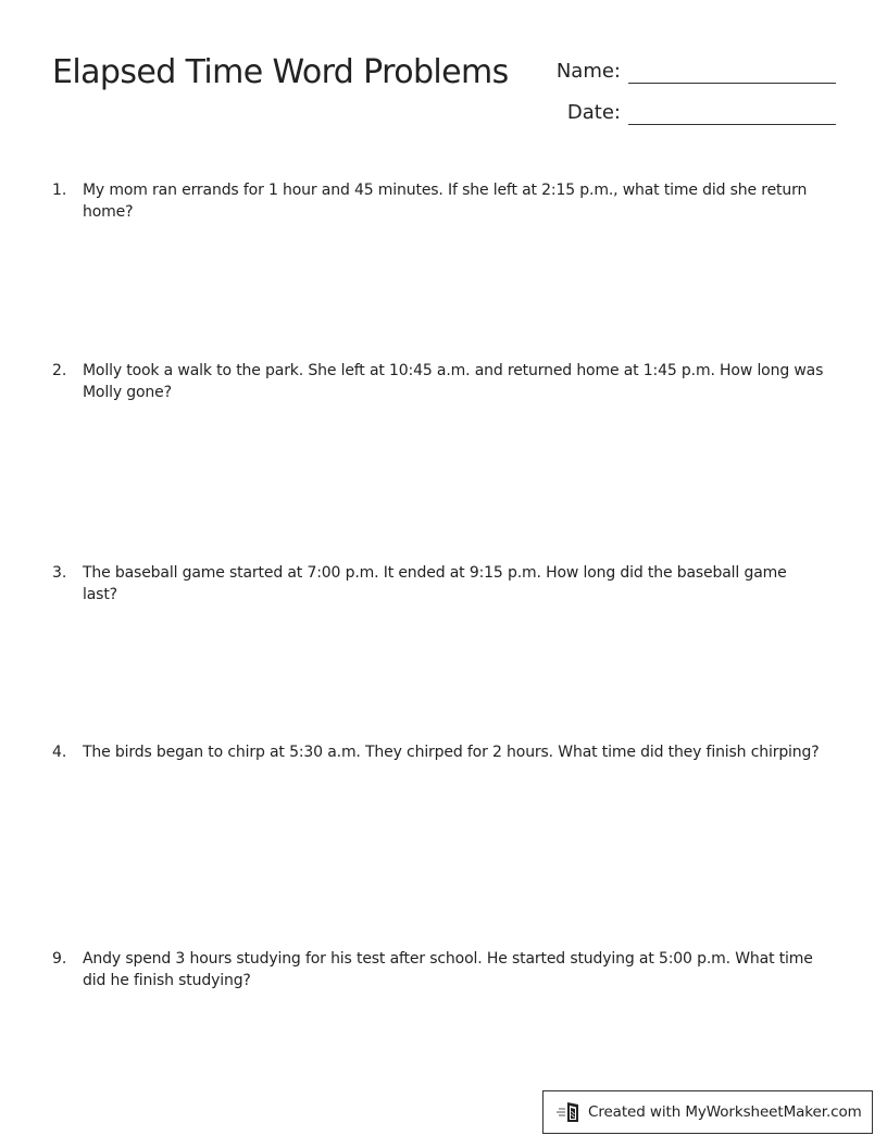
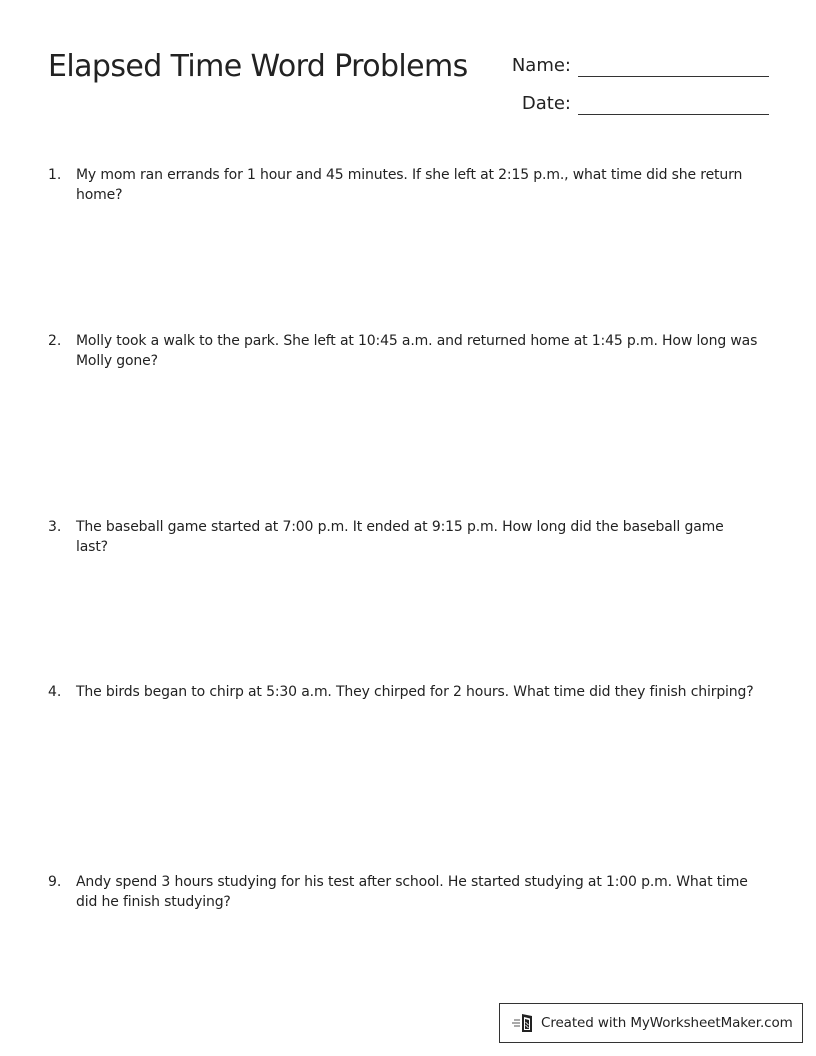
  Elapsed Time Word Problems
  Name:
  Date:
  1.
  My mom ran errands for 1 hour and 45 minutes. If she left at 2:15 p.m., what time did she return home?
  2.
  Molly took a walk to the park. She left at 10:45 a.m. and returned home at 1:45 p.m. How long was Molly gone?
  3.
  The baseball game started at 7:00 p.m. It ended at 9:15 p.m. How long did the baseball game last?
  4.
  The birds began to chirp at 5:30 a.m. They chirped for 2 hours. What time did they finish chirping?
  9.
- Andy spend 3 hours studying for his test after school. He started studying at 5:00 p.m. What time did he finish studying?
+ Andy spend 3 hours studying for his test after school. He started studying at 1:00 p.m. What time did he finish studying?
  Created with MyWorksheetMaker.com
